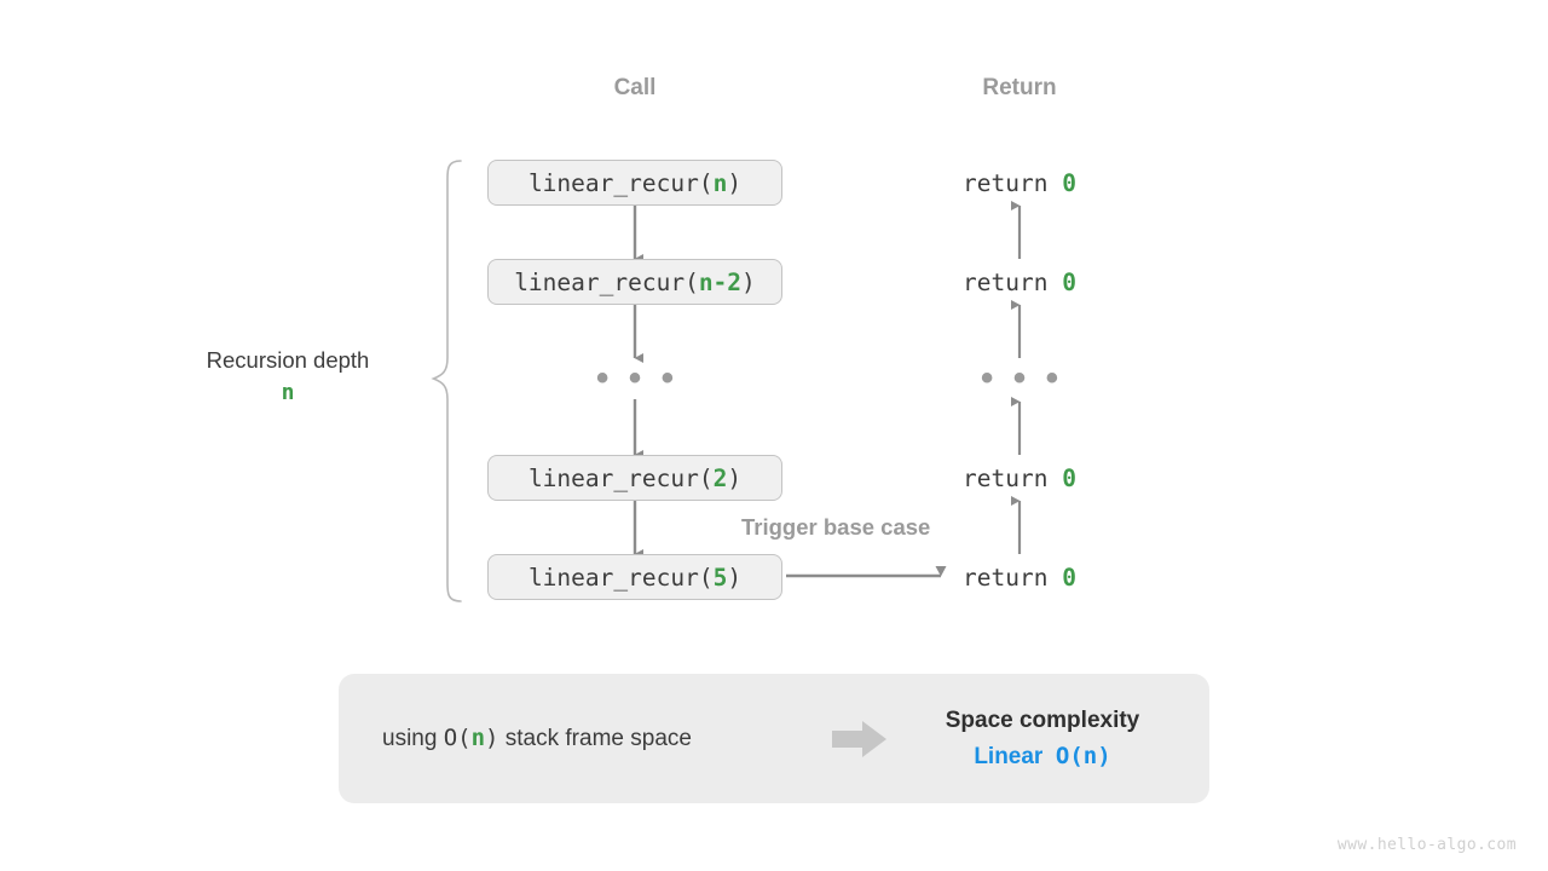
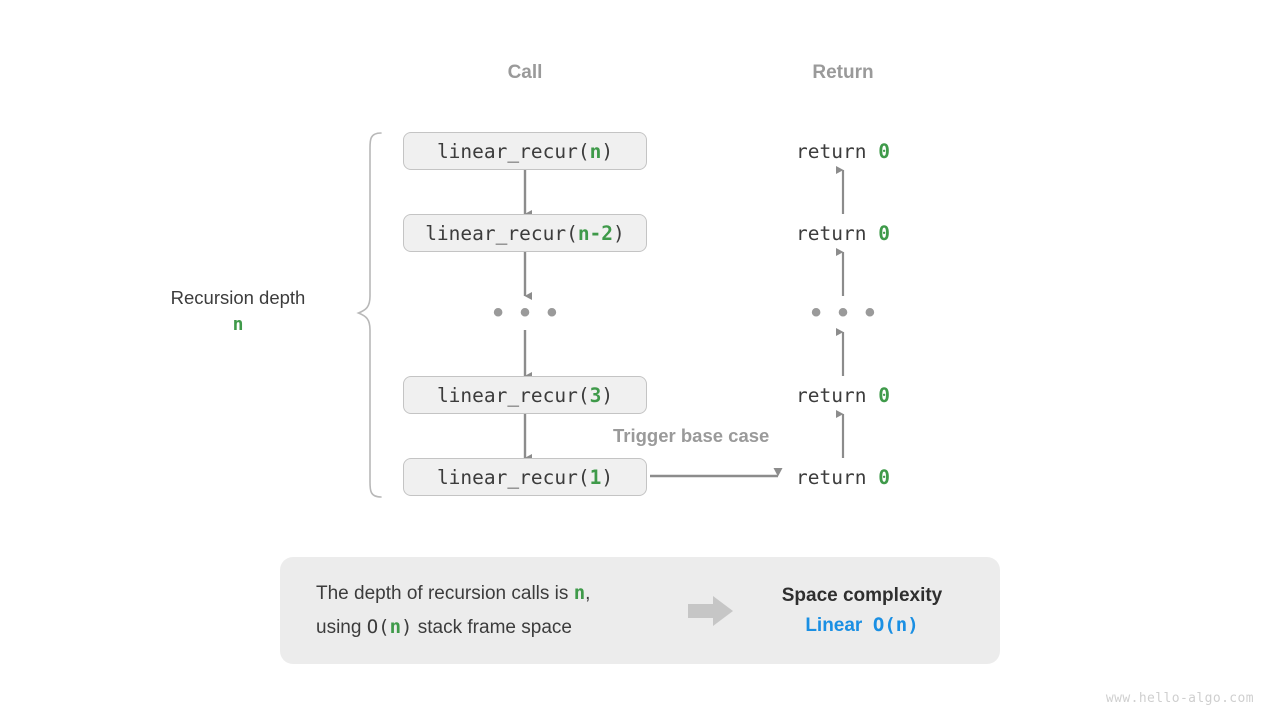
  Call
  Return
  Recursion depth
  n
  linear_recur(
  n
  )
  linear_recur(
  n-2
  )
  • • •
  linear_recur(
- 2
+ 3
  )
  linear_recur(
- 5
+ 1
  )
  Trigger base case
  return 0
  return 0
  • • •
  return 0
  return 0
+ The depth of recursion calls is n,
  using O(n) stack frame space
  Space complexity
  Linear O(n)
  www.hello-algo.com
